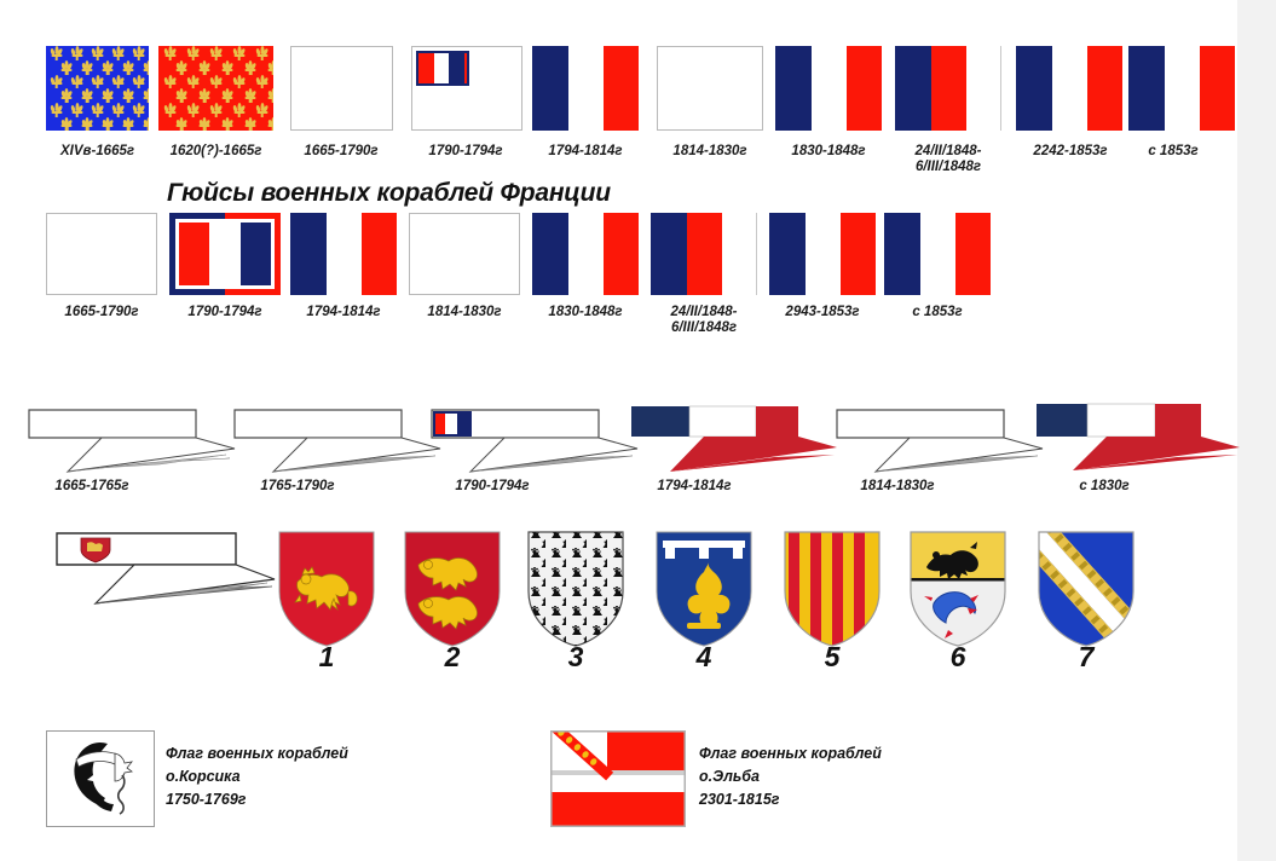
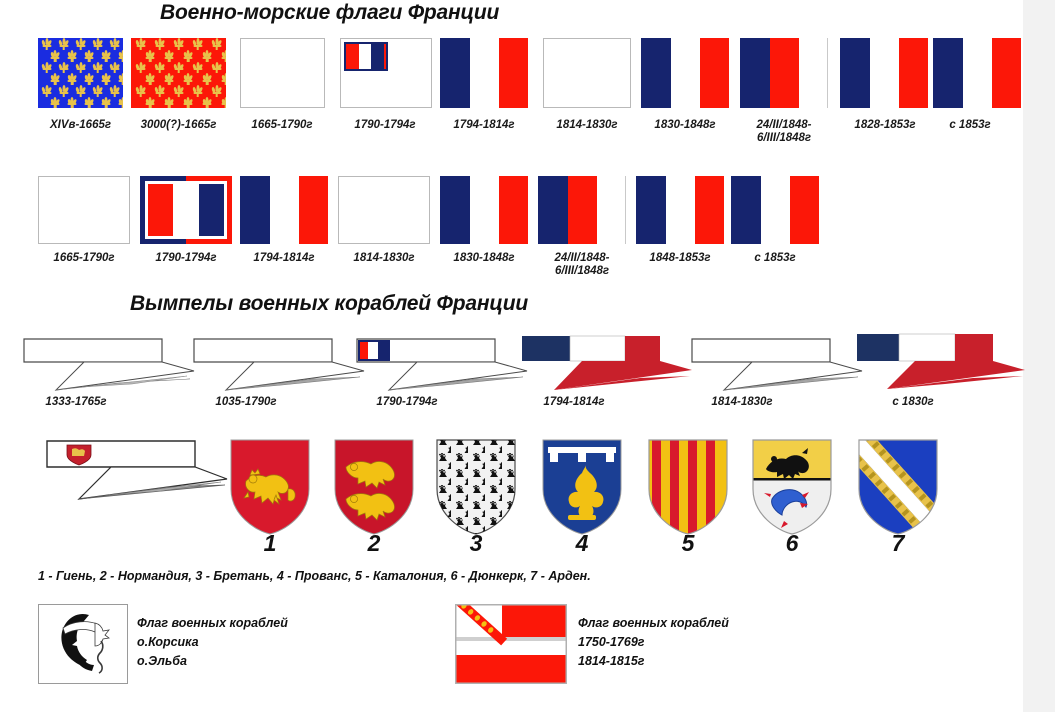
+ Военно-морские флаги Франции
  XIVв-1665г
- 1620(?)-1665г
+ 3000(?)-1665г
  1665-1790г
  1790-1794г
  1794-1814г
  1814-1830г
  1830-1848г
  24/II/1848-
  6/III/1848г
- 2242-1853г
+ 1828-1853г
  с 1853г
- Гюйсы военных кораблей Франции
  1665-1790г
  1790-1794г
  1794-1814г
  1814-1830г
  1830-1848г
  24/II/1848-
  6/III/1848г
- 2943-1853г
+ 1848-1853г
  с 1853г
+ Вымпелы военных кораблей Франции
- 1665-1765г
+ 1333-1765г
- 1765-1790г
+ 1035-1790г
  1790-1794г
  1794-1814г
  1814-1830г
  с 1830г
  1
  2
  3
  4
  5
  6
  7
+ 1 - Гиень, 2 - Нормандия, 3 - Бретань, 4 - Прованс, 5 - Каталония, 6 - Дюнкерк, 7 - Арден.
  Флаг военных кораблей
  о.Корсика
- 1750-1769г
+ о.Эльба
  Флаг военных кораблей
- о.Эльба
+ 1750-1769г
- 2301-1815г
+ 1814-1815г
